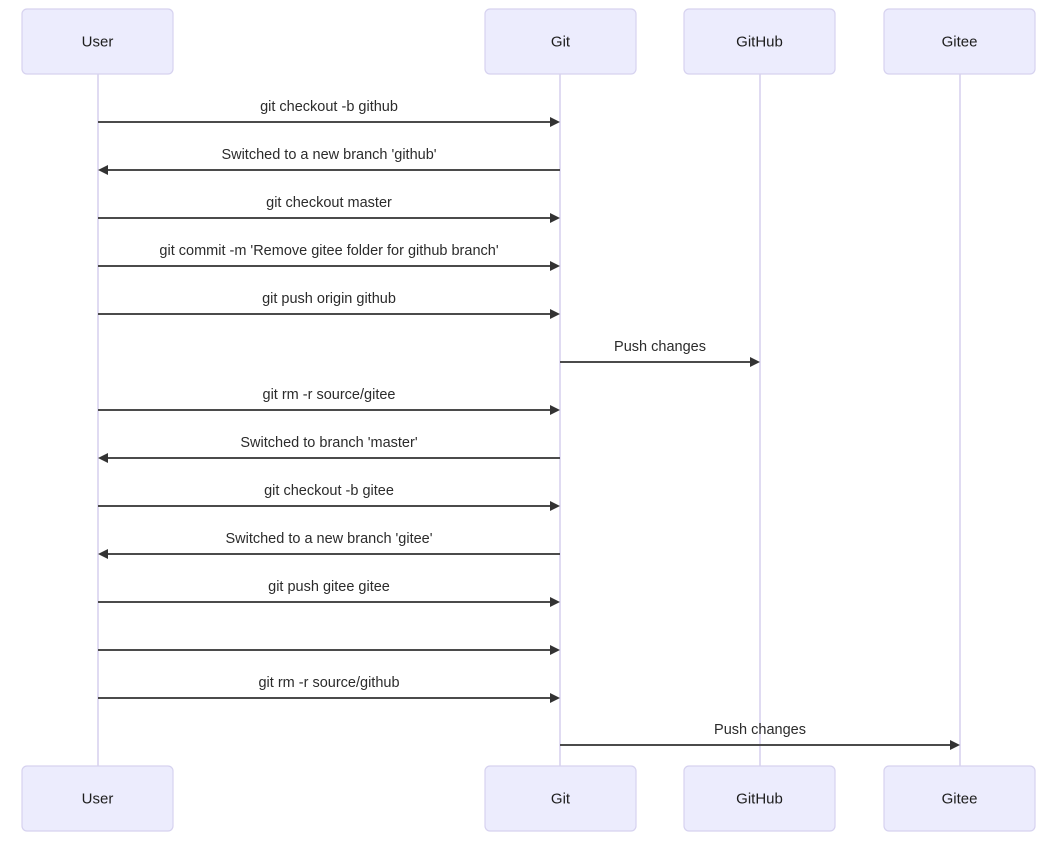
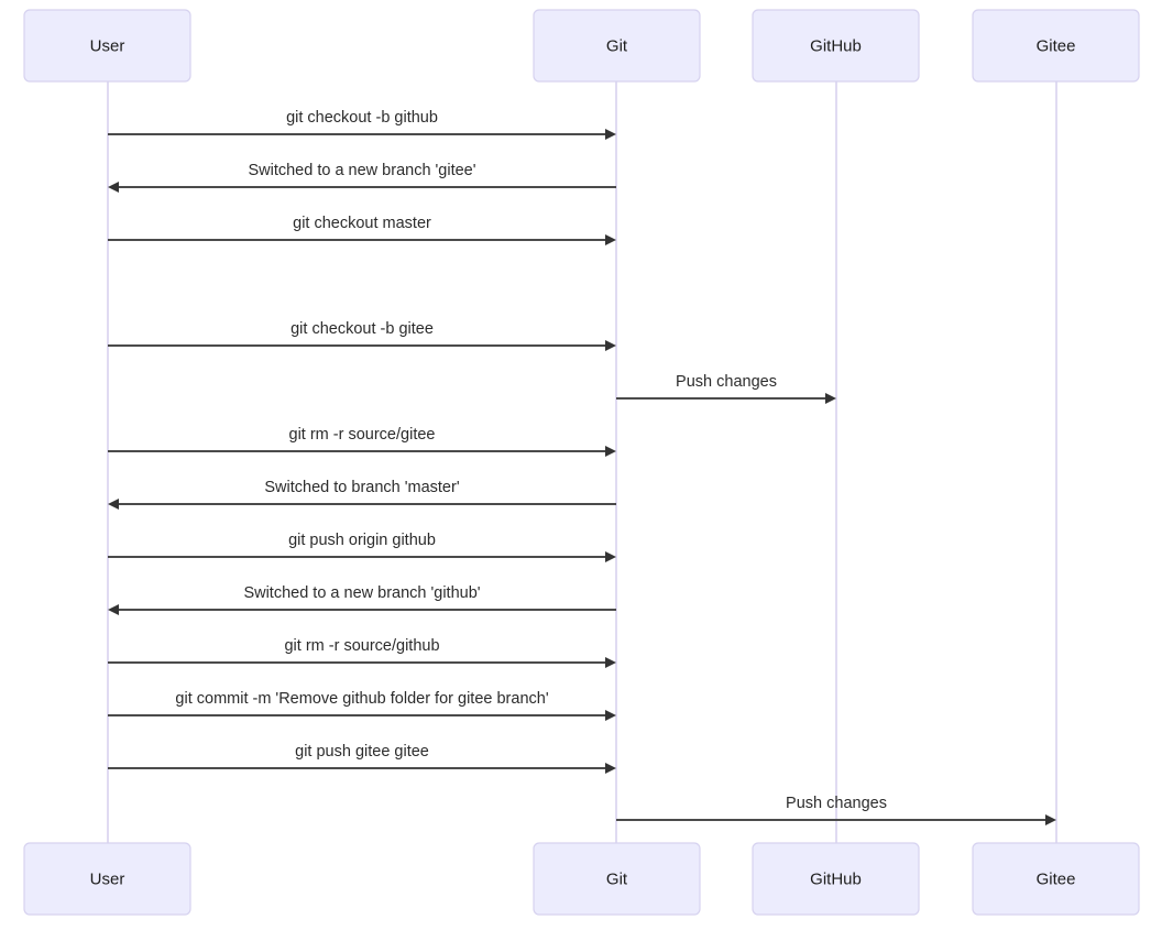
  git checkout -b github
- Switched to a new branch 'github'
+ Switched to a new branch 'gitee'
  git checkout master
- git commit -m 'Remove gitee folder for github branch'
- git push origin github
+ git checkout -b gitee
  Push changes
  git rm -r source/gitee
  Switched to branch 'master'
- git checkout -b gitee
+ git push origin github
- Switched to a new branch 'gitee'
+ Switched to a new branch 'github'
- git push gitee gitee
+ git rm -r source/github
+ git commit -m 'Remove github folder for gitee branch'
- git rm -r source/github
+ git push gitee gitee
  Push changes
  User
  Git
  GitHub
  Gitee
  User
  Git
  GitHub
  Gitee
